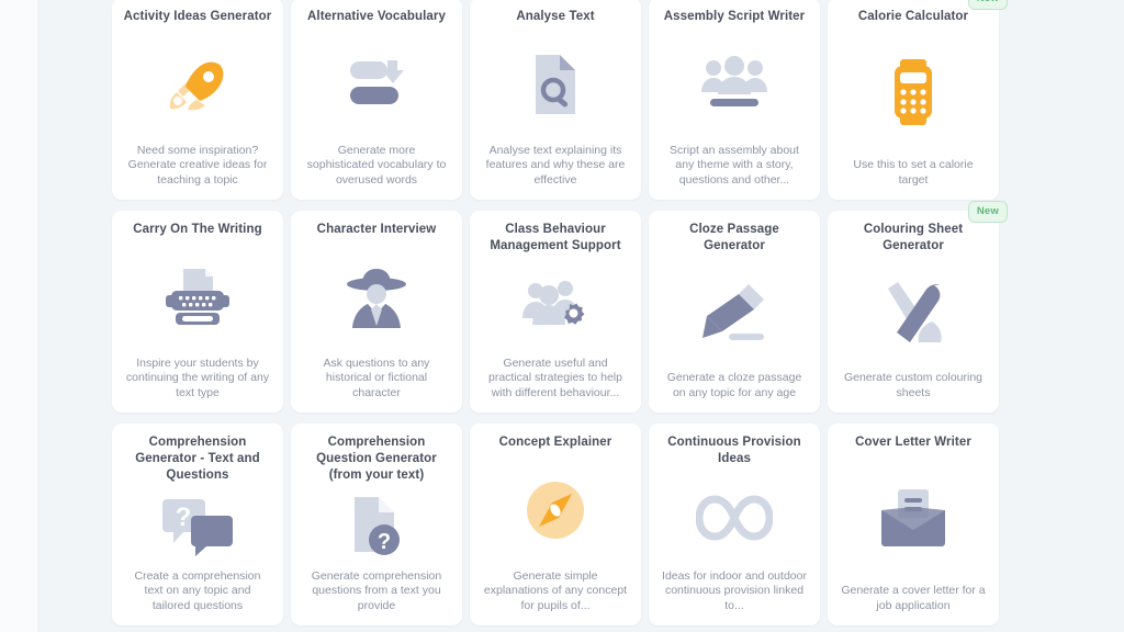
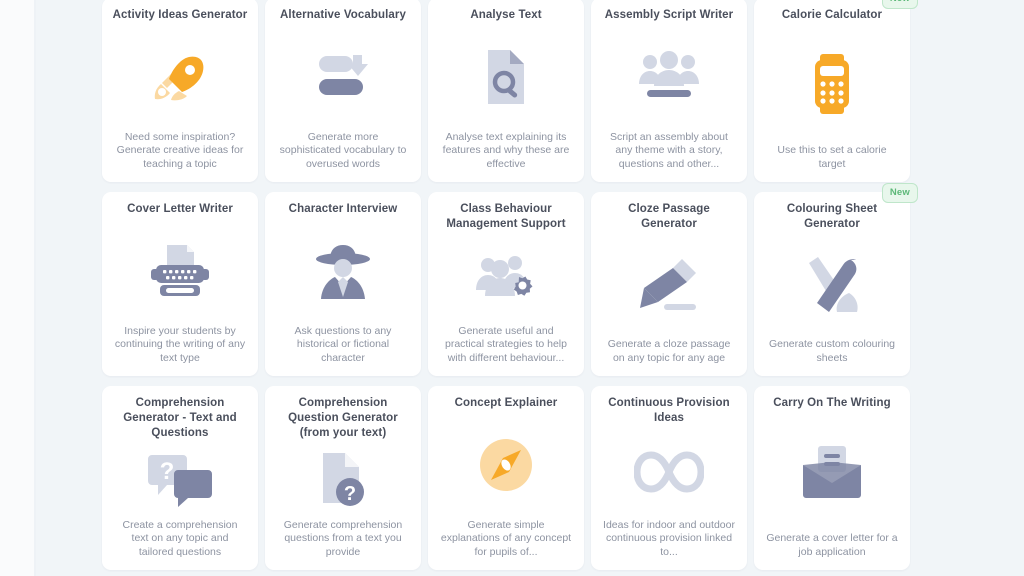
  Activity Ideas Generator
  Need some inspiration? Generate creative ideas for teaching a topic
  Alternative Vocabulary
  Generate more sophisticated vocabulary to overused words
  Analyse Text
  Analyse text explaining its features and why these are effective
  Assembly Script Writer
  Script an assembly about any theme with a story, questions and other...
  Calorie Calculator
  Use this to set a calorie target
- Carry On The Writing
+ Cover Letter Writer
  Inspire your students by continuing the writing of any text type
  Character Interview
  Ask questions to any historical or fictional character
  Class Behaviour Management Support
  Generate useful and practical strategies to help with different behaviour...
  Cloze Passage Generator
  Generate a cloze passage on any topic for any age
  New
  Colouring Sheet Generator
  Generate custom colouring sheets
  Comprehension Generator - Text and Questions
  ?
  Create a comprehension text on any topic and tailored questions
  Comprehension Question Generator (from your text)
  ?
  Generate comprehension questions from a text you provide
  Concept Explainer
  Generate simple explanations of any concept for pupils of...
  Continuous Provision Ideas
  Ideas for indoor and outdoor continuous provision linked to...
- Cover Letter Writer
+ Carry On The Writing
  Generate a cover letter for a job application
